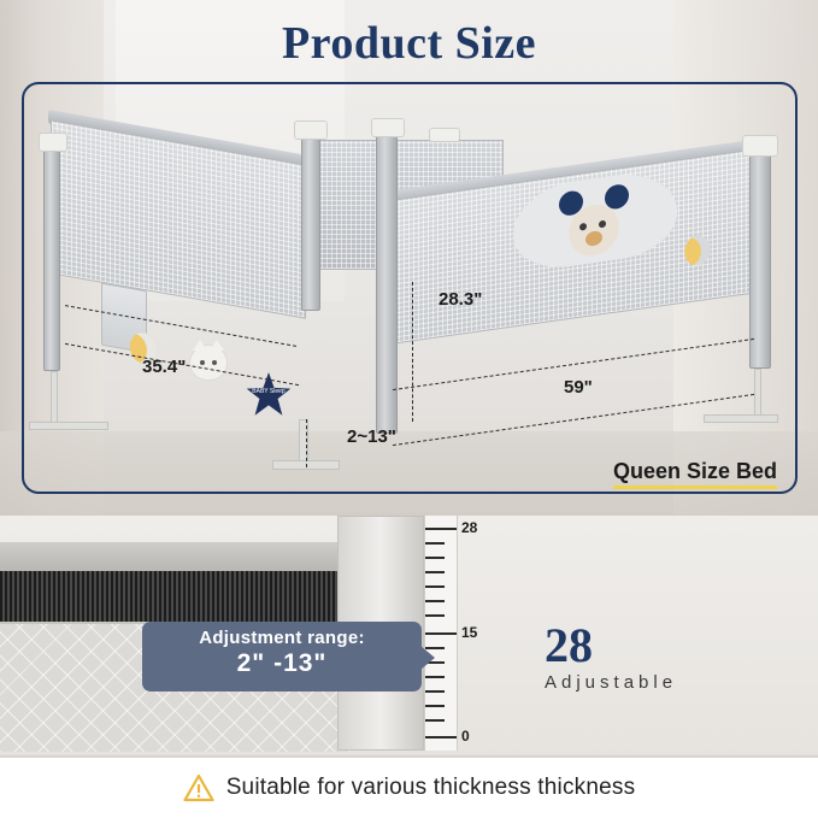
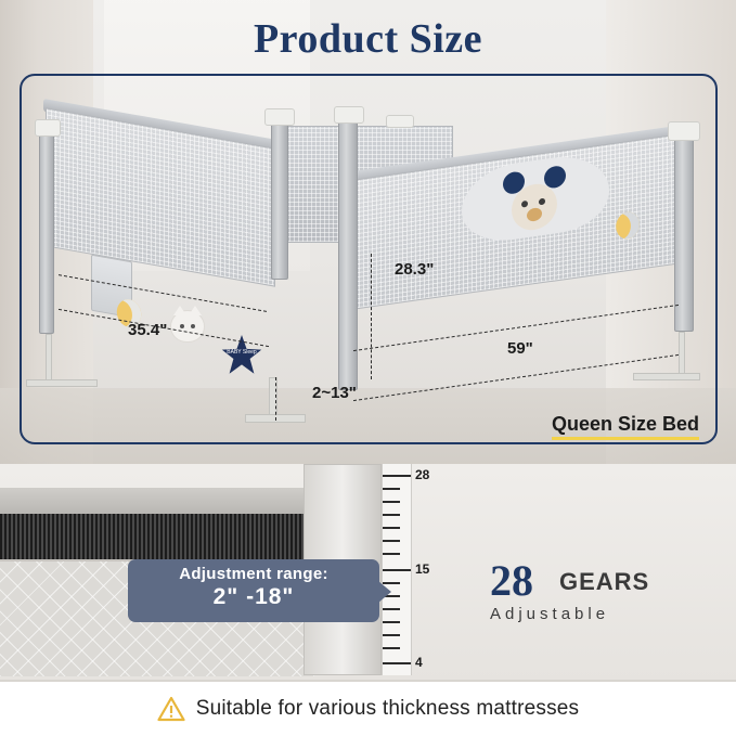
  Product Size
  28.3"
  35.4"
  59"
  2~13"
  Queen Size Bed
  28
  15
- 0
+ 4
  Adjustment range:
- 2" -13"
+ 2" -18"
  28
+ GEARS
  Adjustable
- Suitable for various thickness thickness
+ Suitable for various thickness mattresses
